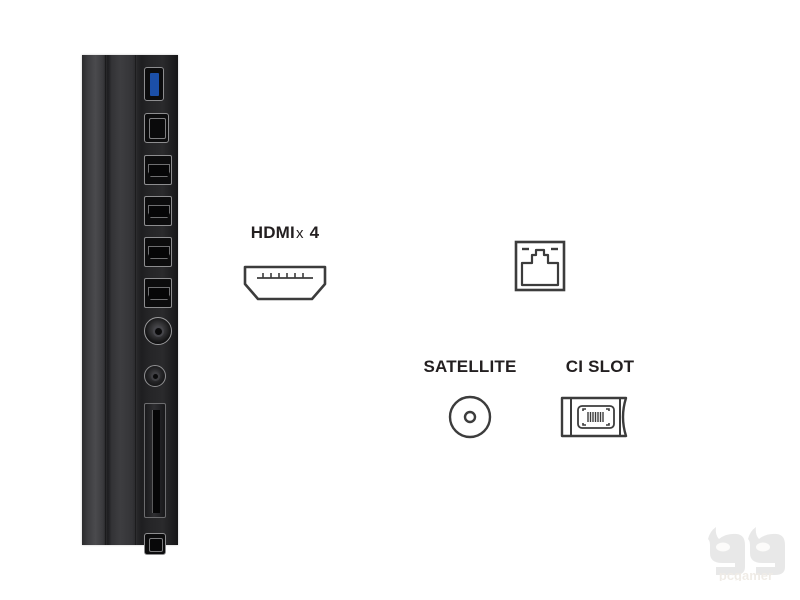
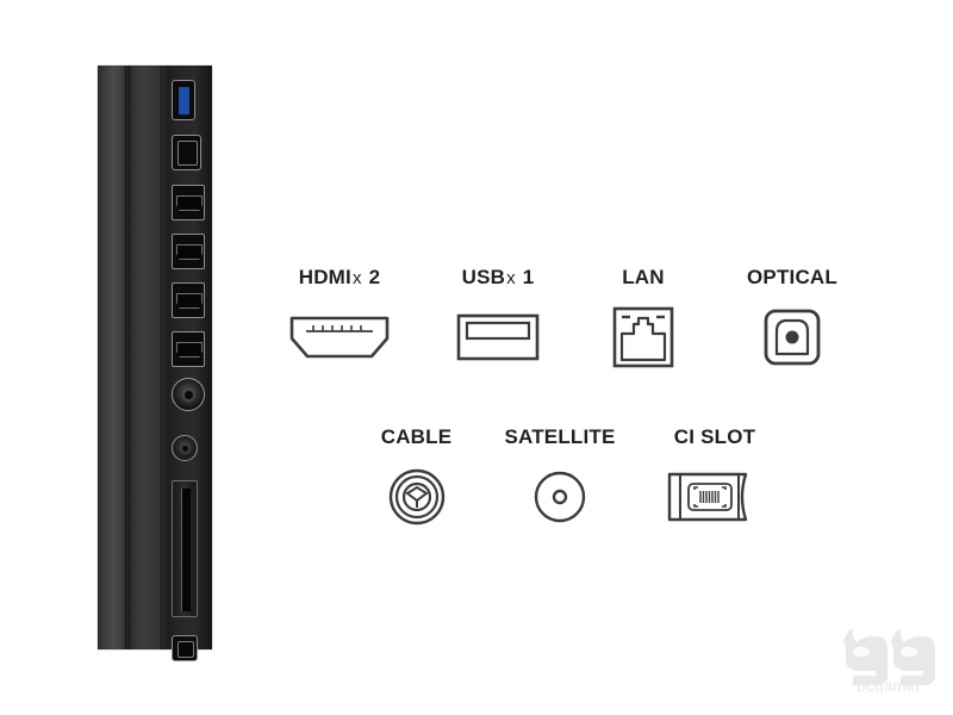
- HDMIx 4
+ HDMIx 2
+ USBx 1
+ LAN
+ OPTICAL
+ CABLE
  SATELLITE
  CI SLOT
  pcgamer
